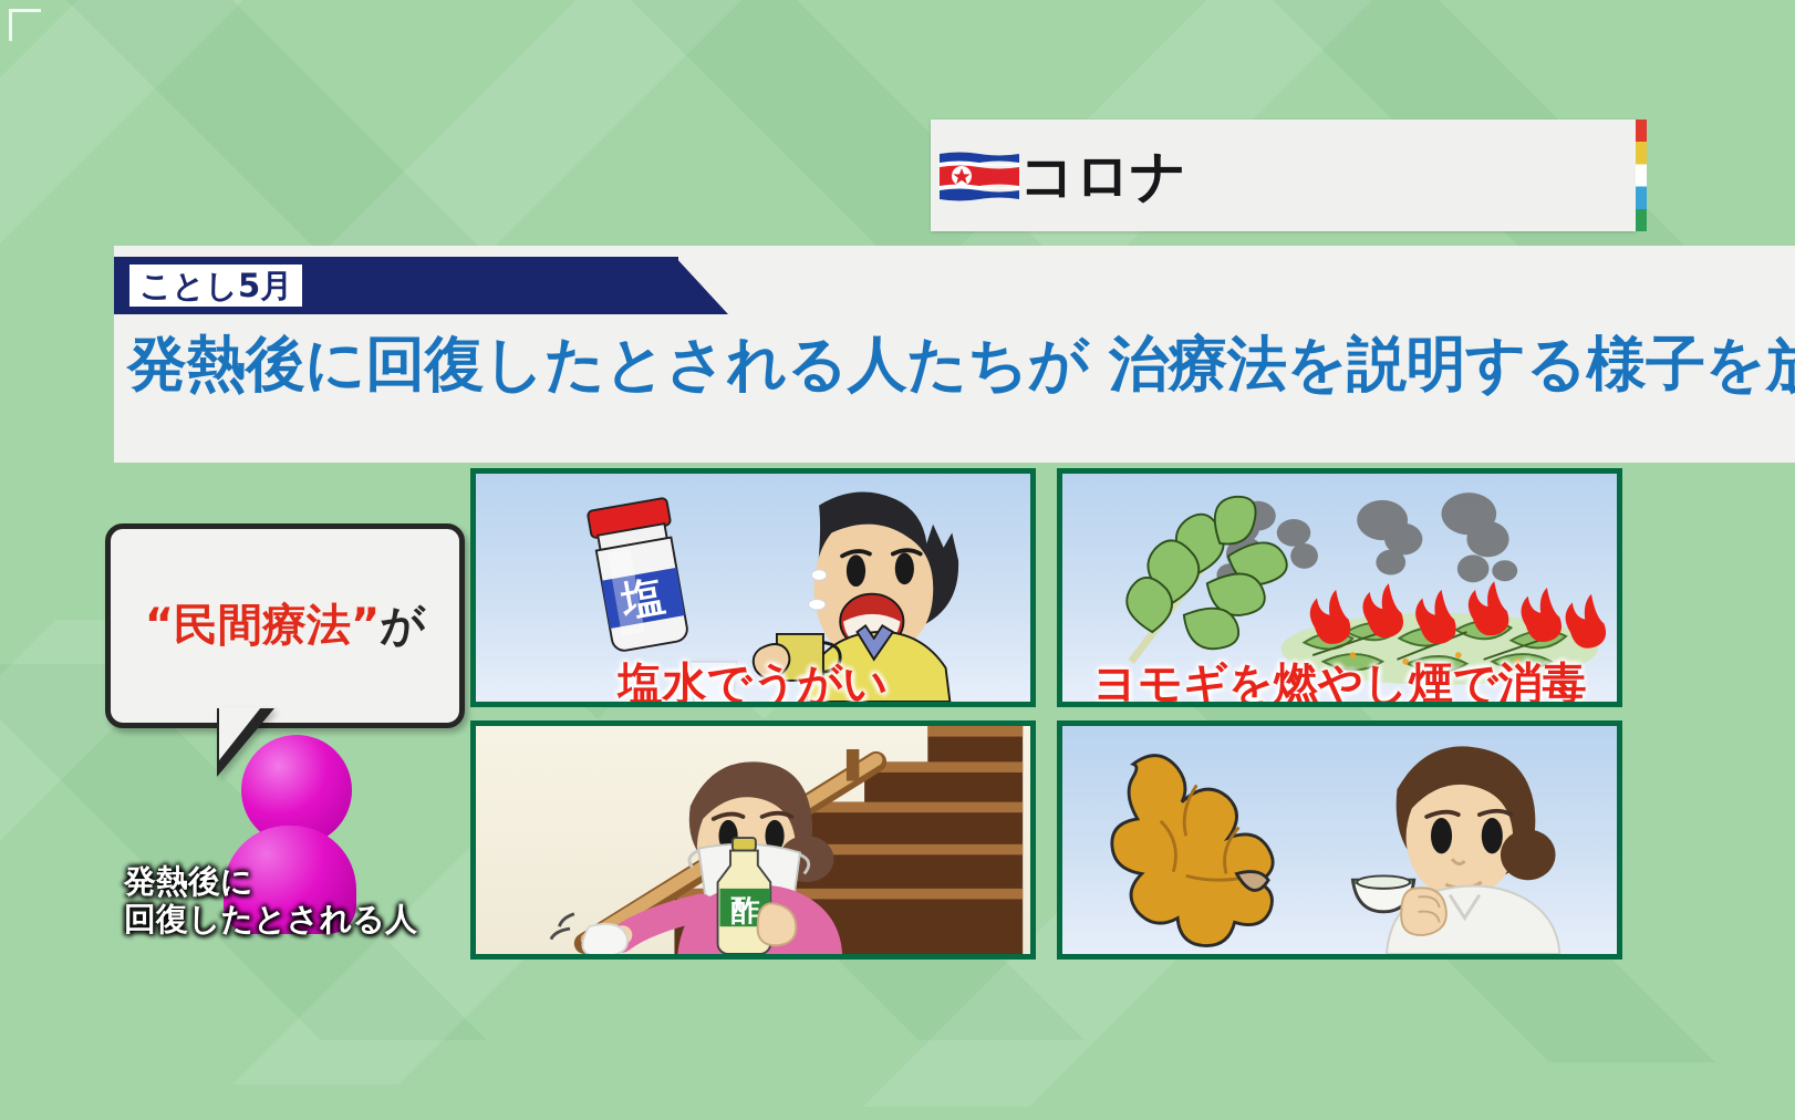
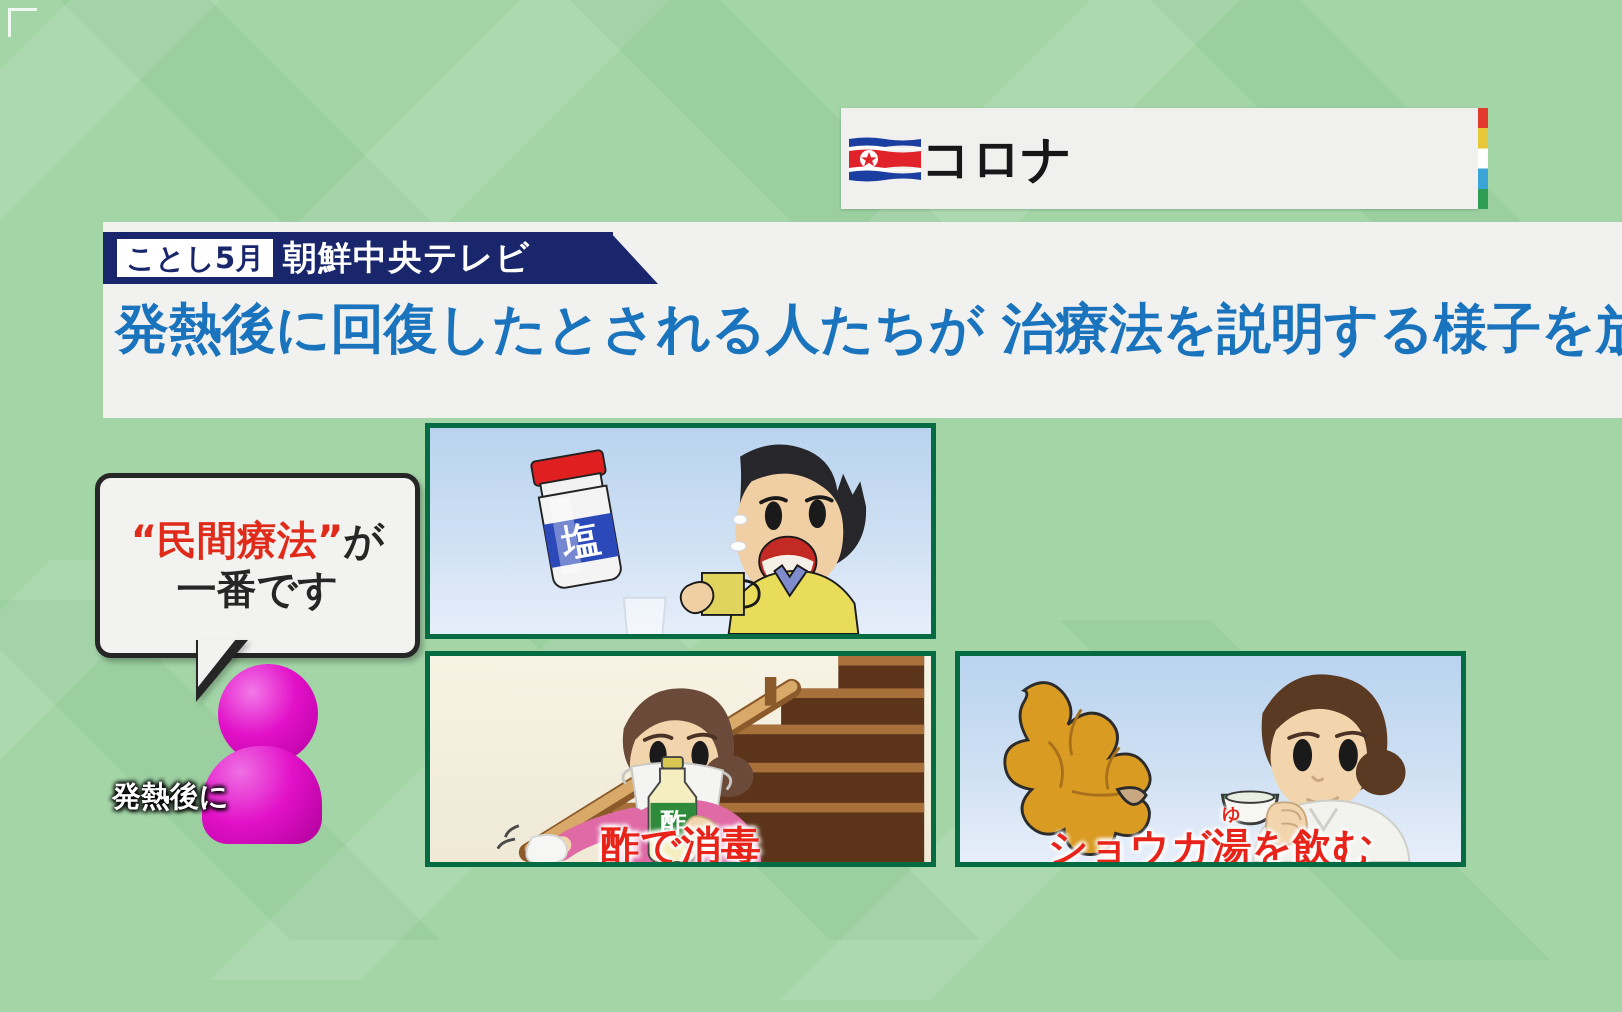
  コロナ
  ことし5月
+ 朝鮮中央テレビ
  発熱後に回復したとされる人たちが 治療法を説明する様子を
  “民間療法”が
+ 一番です
  発熱後に
- 回復したとされる人
- 塩水でうがい
- ヨモギを燃やし煙で消毒
  酢
+ 酢で消毒
+ ショウガ
+ ゆ
+ 湯を飲む
